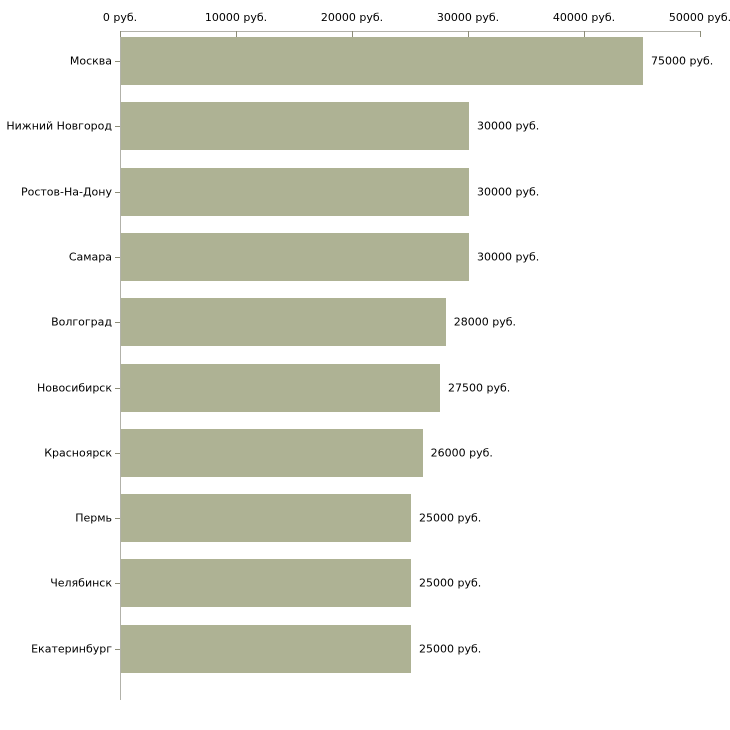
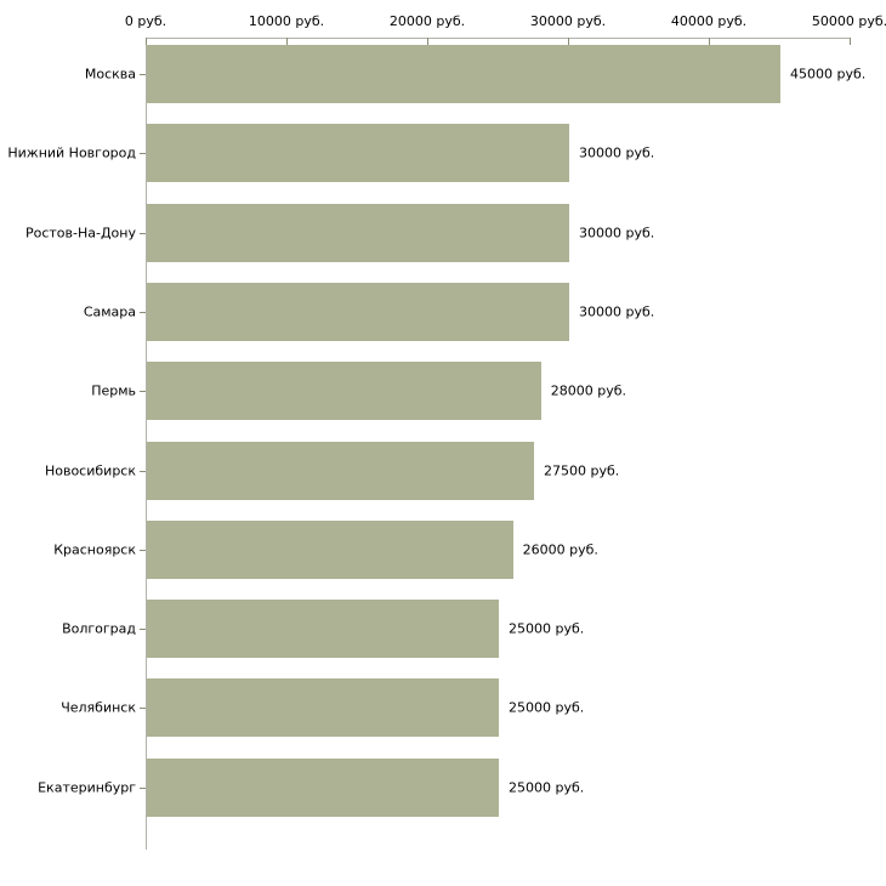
  0 руб.
  10000 руб.
  20000 руб.
  30000 руб.
  40000 руб.
  50000 руб.
  Москва
- 75000 руб.
+ 45000 руб.
  Нижний Новгород
  30000 руб.
  Ростов-На-Дону
  30000 руб.
  Самара
  30000 руб.
- Волгоград
+ Пермь
  28000 руб.
  Новосибирск
  27500 руб.
  Красноярск
  26000 руб.
- Пермь
+ Волгоград
  25000 руб.
  Челябинск
  25000 руб.
  Екатеринбург
  25000 руб.
